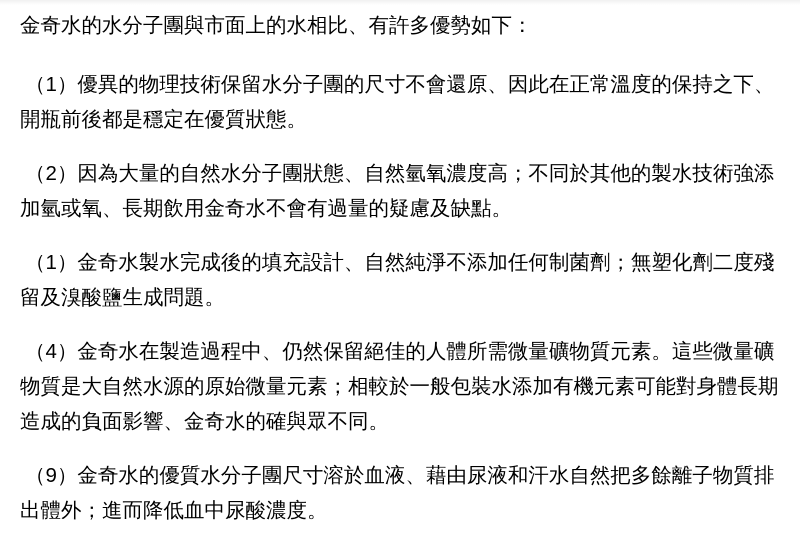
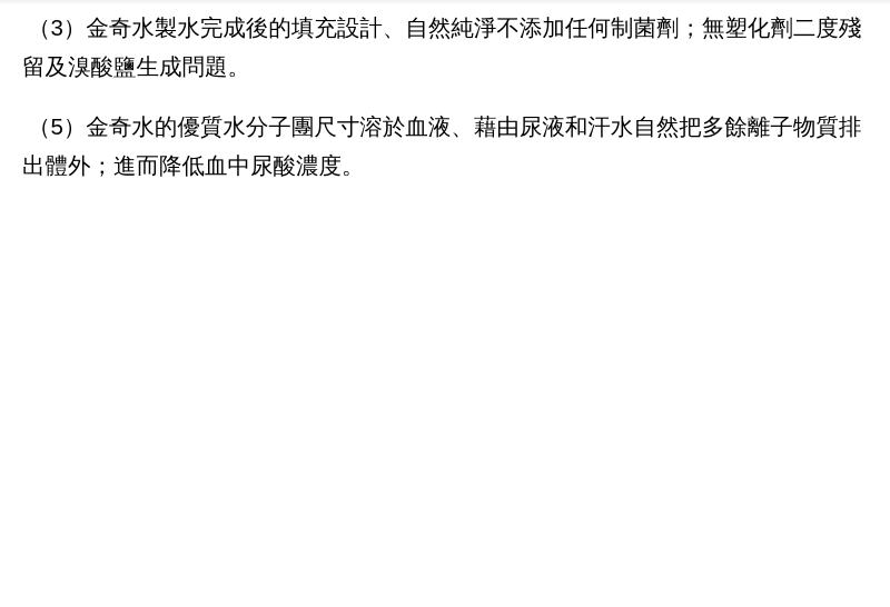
- 金奇水的水分子團與市面上的水相比、有許多優勢如下：
- （1）優異的物理技術保留水分子團的尺寸不會還原、因此在正常溫度的保持之下、開瓶前後都是穩定在優質狀態。
- （2）因為大量的自然水分子團狀態、自然氫氧濃度高；不同於其他的製水技術強添加氫或氧、長期飲用金奇水不會有過量的疑慮及缺點。
- （1）金奇水製水完成後的填充設計、自然純淨不添加任何制菌劑；無塑化劑二度殘留及溴酸鹽生成問題。
+ （3）金奇水製水完成後的填充設計、自然純淨不添加任何制菌劑；無塑化劑二度殘留及溴酸鹽生成問題。
- （4）金奇水在製造過程中、仍然保留絕佳的人體所需微量礦物質元素。這些微量礦物質是大自然水源的原始微量元素；相較於一般包裝水添加有機元素可能對身體長期造成的負面影響、金奇水的確與眾不同。
- （9）金奇水的優質水分子團尺寸溶於血液、藉由尿液和汗水自然把多餘離子物質排出體外；進而降低血中尿酸濃度。
+ （5）金奇水的優質水分子團尺寸溶於血液、藉由尿液和汗水自然把多餘離子物質排出體外；進而降低血中尿酸濃度。
